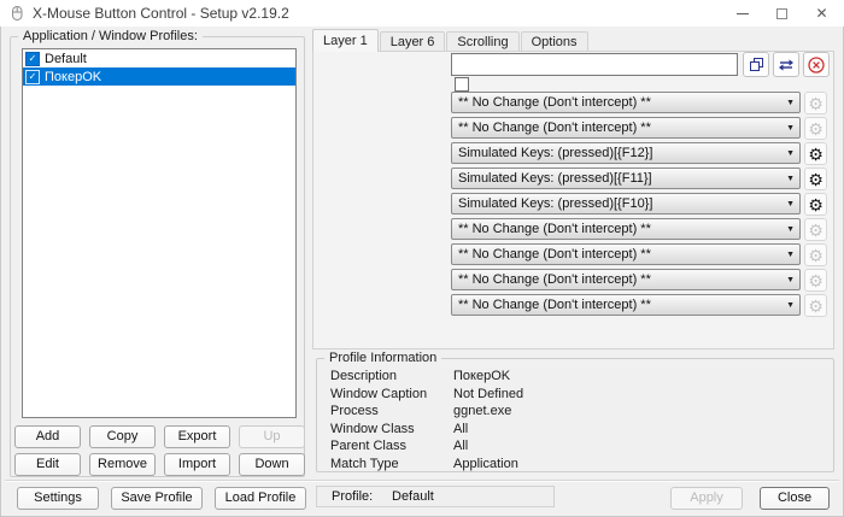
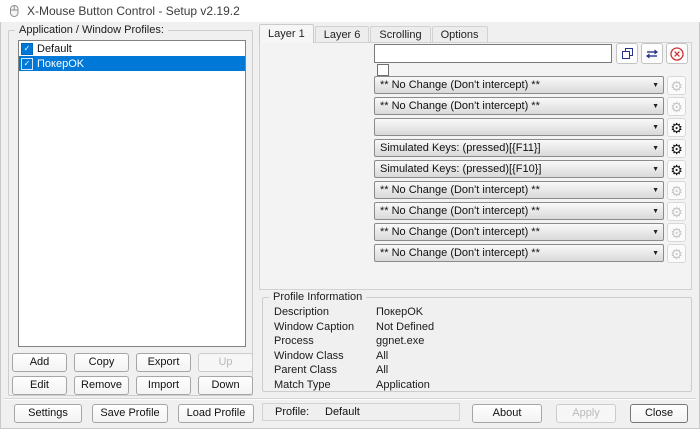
  X-Mouse Button Control - Setup v2.19.2
- ✕
  Application / Window Profiles:
  ✓
  Default
  ✓
  ПокерOK
  Add
  Copy
  Export
  Up
  Edit
  Remove
  Import
  Down
  Layer 1
  Layer 6
  Scrolling
  Options
  ** No Change (Don't intercept) **
  ⚙
  ** No Change (Don't intercept) **
  ⚙
- Simulated Keys: (pressed)[{F12}]
  ⚙
  Simulated Keys: (pressed)[{F11}]
  ⚙
  Simulated Keys: (pressed)[{F10}]
  ⚙
  ** No Change (Don't intercept) **
  ⚙
  ** No Change (Don't intercept) **
  ⚙
  ** No Change (Don't intercept) **
  ⚙
  ** No Change (Don't intercept) **
  ⚙
  Profile Information
  Description
  ПокерOK
  Window Caption
  Not Defined
  Process
  ggnet.exe
  Window Class
  All
  Parent Class
  All
  Match Type
  Application
  Settings
  Save Profile
  Load Profile
  Profile:
  Default
+ About
  Apply
  Close
